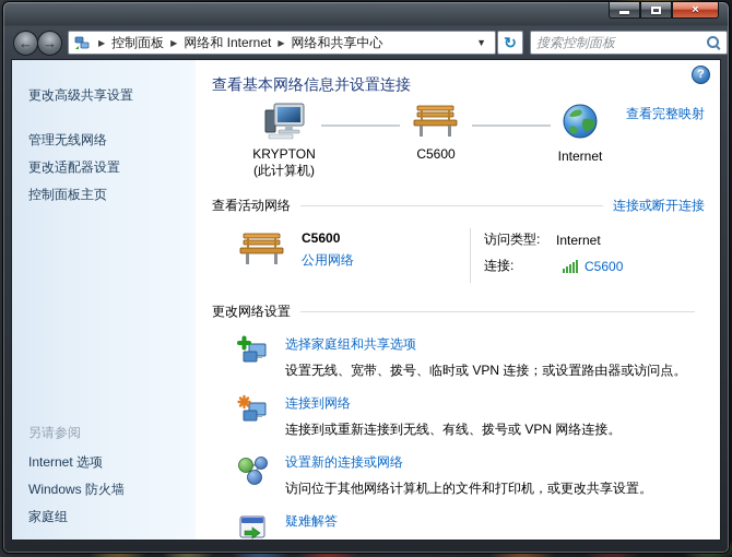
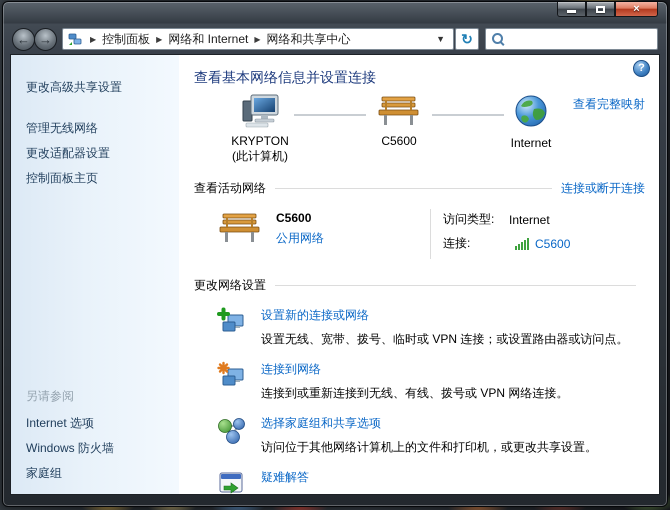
  ×
  ←
  →
  ▶
  控制面板
  ▶
  网络和 Internet
  ▶
  网络和共享中心
  ▼
  ↻
- 搜索控制面板
  更改高级共享设置
  管理无线网络
  更改适配器设置
  控制面板主页
  另请参阅
  Internet 选项
  Windows 防火墙
  家庭组
  ?
  查看基本网络信息并设置连接
  KRYPTON
  (此计算机)
  C5600
  Internet
  查看完整映射
  查看活动网络
  连接或断开连接
  C5600
  公用网络
  访问类型:
  Internet
  连接:
  C5600
  更改网络设置
- 选择家庭组和共享选项
+ 设置新的连接或网络
  设置无线、宽带、拨号、临时或 VPN 连接；或设置路由器或访问点。
  连接到网络
  连接到或重新连接到无线、有线、拨号或 VPN 网络连接。
- 设置新的连接或网络
+ 选择家庭组和共享选项
  访问位于其他网络计算机上的文件和打印机，或更改共享设置。
  疑难解答
